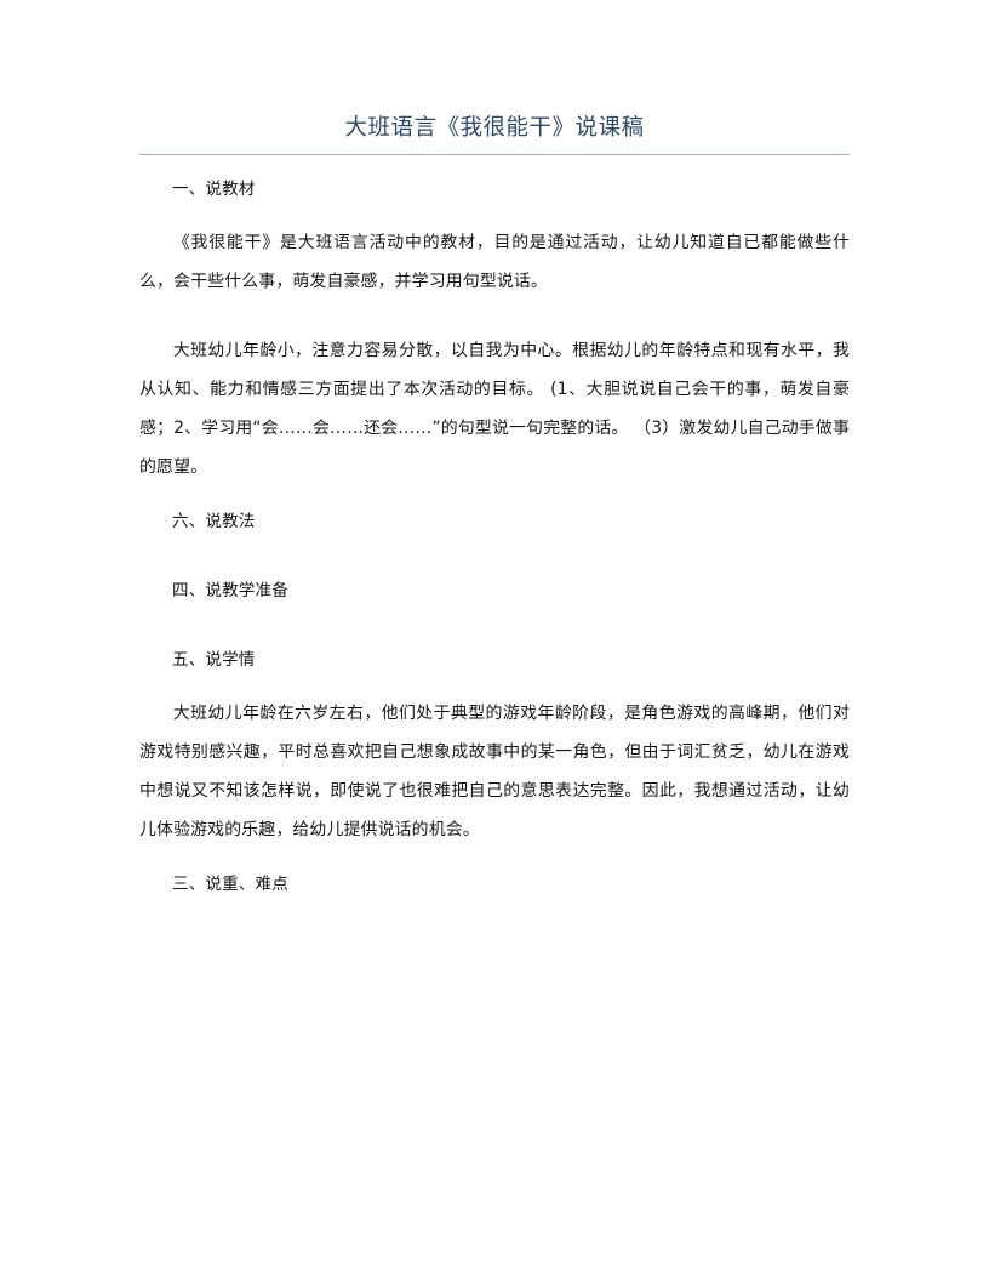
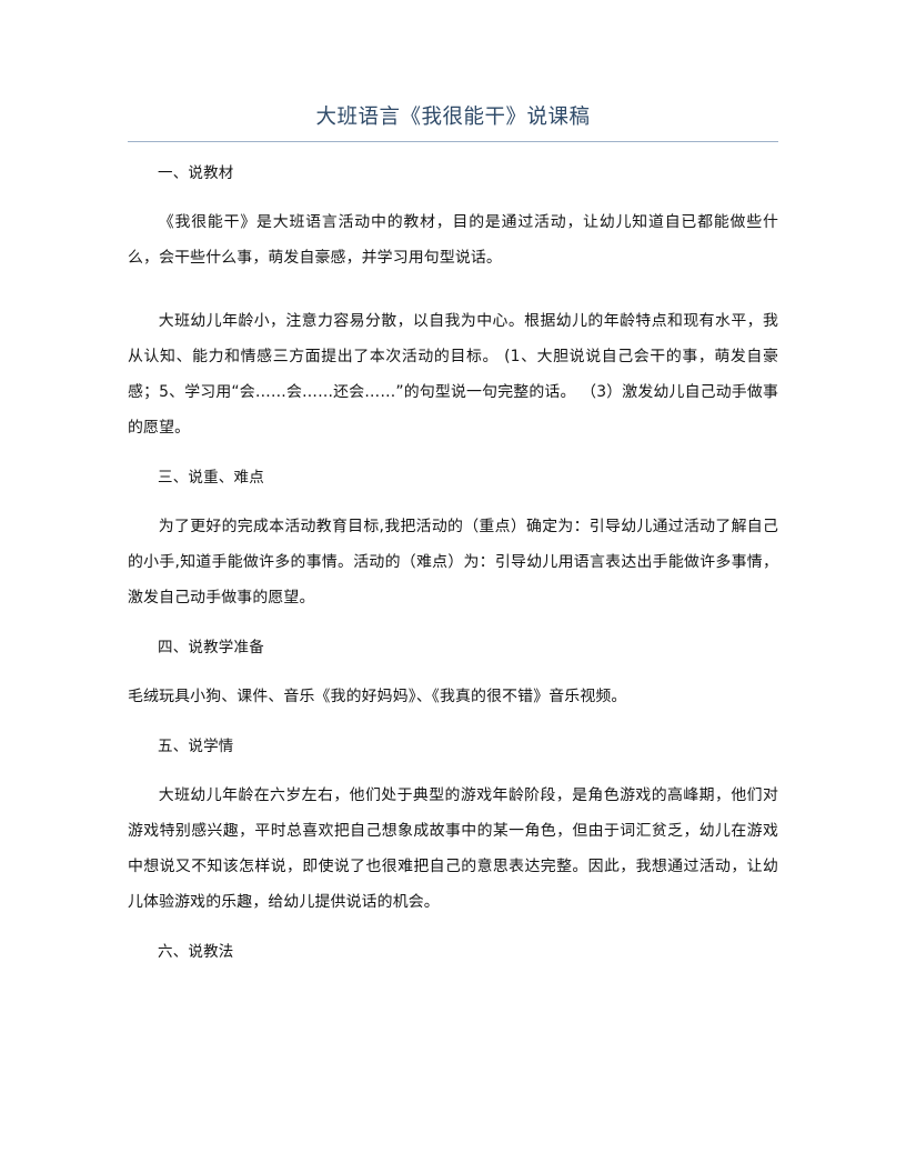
  大班语言《我很能干》说课稿
  一、说教材
  《我很能干》是大班语言活动中的教材，目的是通过活动，让幼儿知道自已都能做些什么，会干些什么事，萌发自豪感，并学习用句型说话。
- 大班幼儿年龄小，注意力容易分散，以自我为中心。根据幼儿的年龄特点和现有水平，我从认知、能力和情感三方面提出了本次活动的目标。 (1、大胆说说自己会干的事，萌发自豪感；2、学习用“会……会……还会……”的句型说一句完整的话。 （3）激发幼儿自己动手做事的愿望。
+ 大班幼儿年龄小，注意力容易分散，以自我为中心。根据幼儿的年龄特点和现有水平，我从认知、能力和情感三方面提出了本次活动的目标。 (1、大胆说说自己会干的事，萌发自豪感；5、学习用“会……会……还会……”的句型说一句完整的话。 （3）激发幼儿自己动手做事的愿望。
- 六、说教法
+ 三、说重、难点
+ 为了更好的完成本活动教育目标,我把活动的（重点）确定为：引导幼儿通过活动了解自己的小手,知道手能做许多的事情。活动的（难点）为：引导幼儿用语言表达出手能做许多事情，激发自己动手做事的愿望。
  四、说教学准备
+ 毛绒玩具小狗、课件、音乐《我的好妈妈》、《我真的很不错》音乐视频。
  五、说学情
  大班幼儿年龄在六岁左右，他们处于典型的游戏年龄阶段，是角色游戏的高峰期，他们对游戏特别感兴趣，平时总喜欢把自己想象成故事中的某一角色，但由于词汇贫乏，幼儿在游戏中想说又不知该怎样说，即使说了也很难把自己的意思表达完整。因此，我想通过活动，让幼儿体验游戏的乐趣，给幼儿提供说话的机会。
- 三、说重、难点
+ 六、说教法
